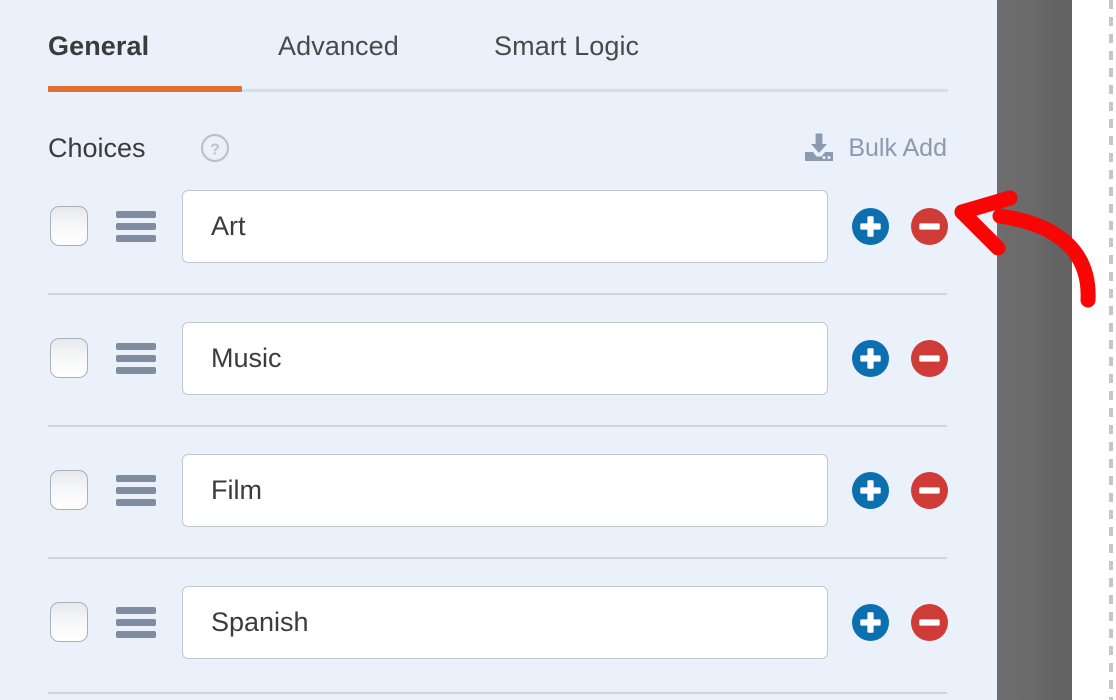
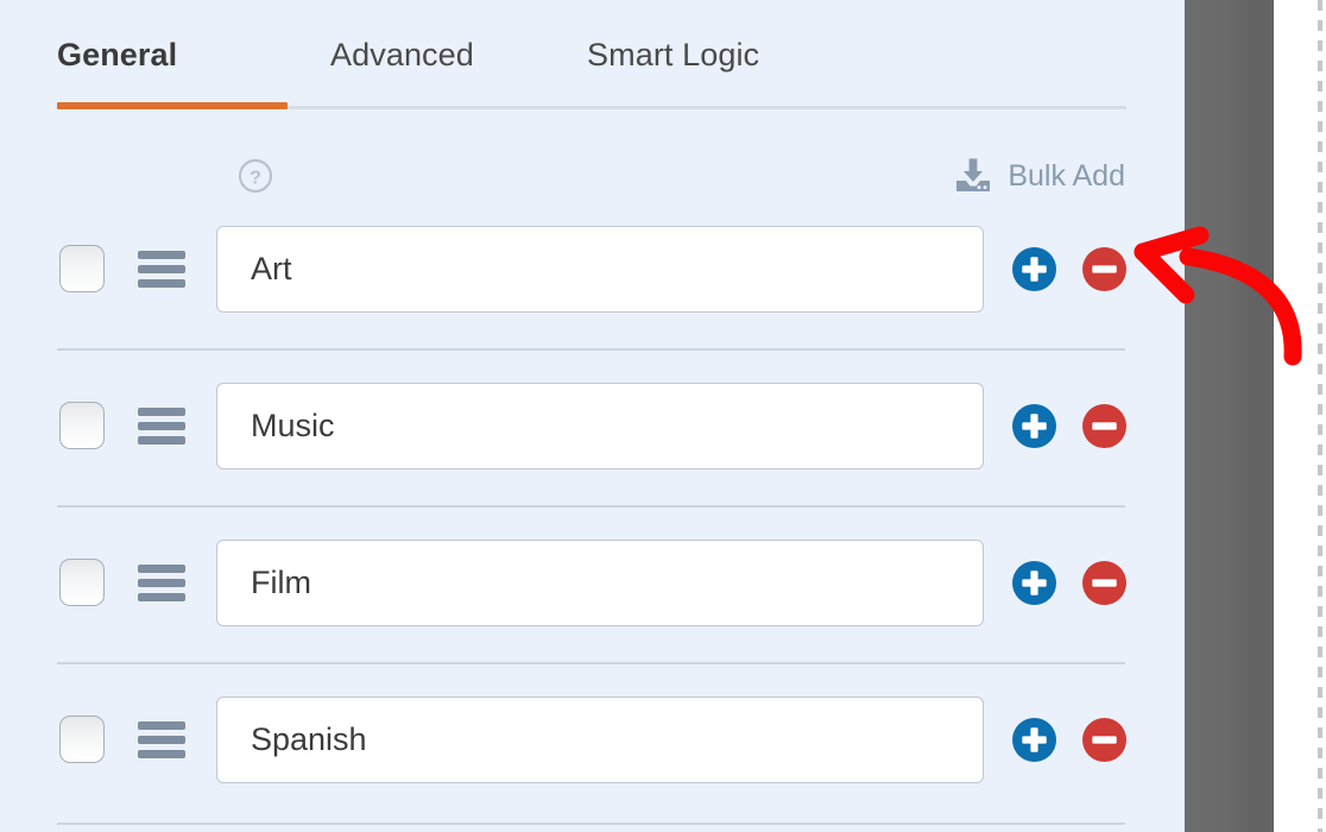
  General
  Advanced
  Smart Logic
- Choices
  ?
  Bulk Add
  Art
  Music
  Film
  Spanish
